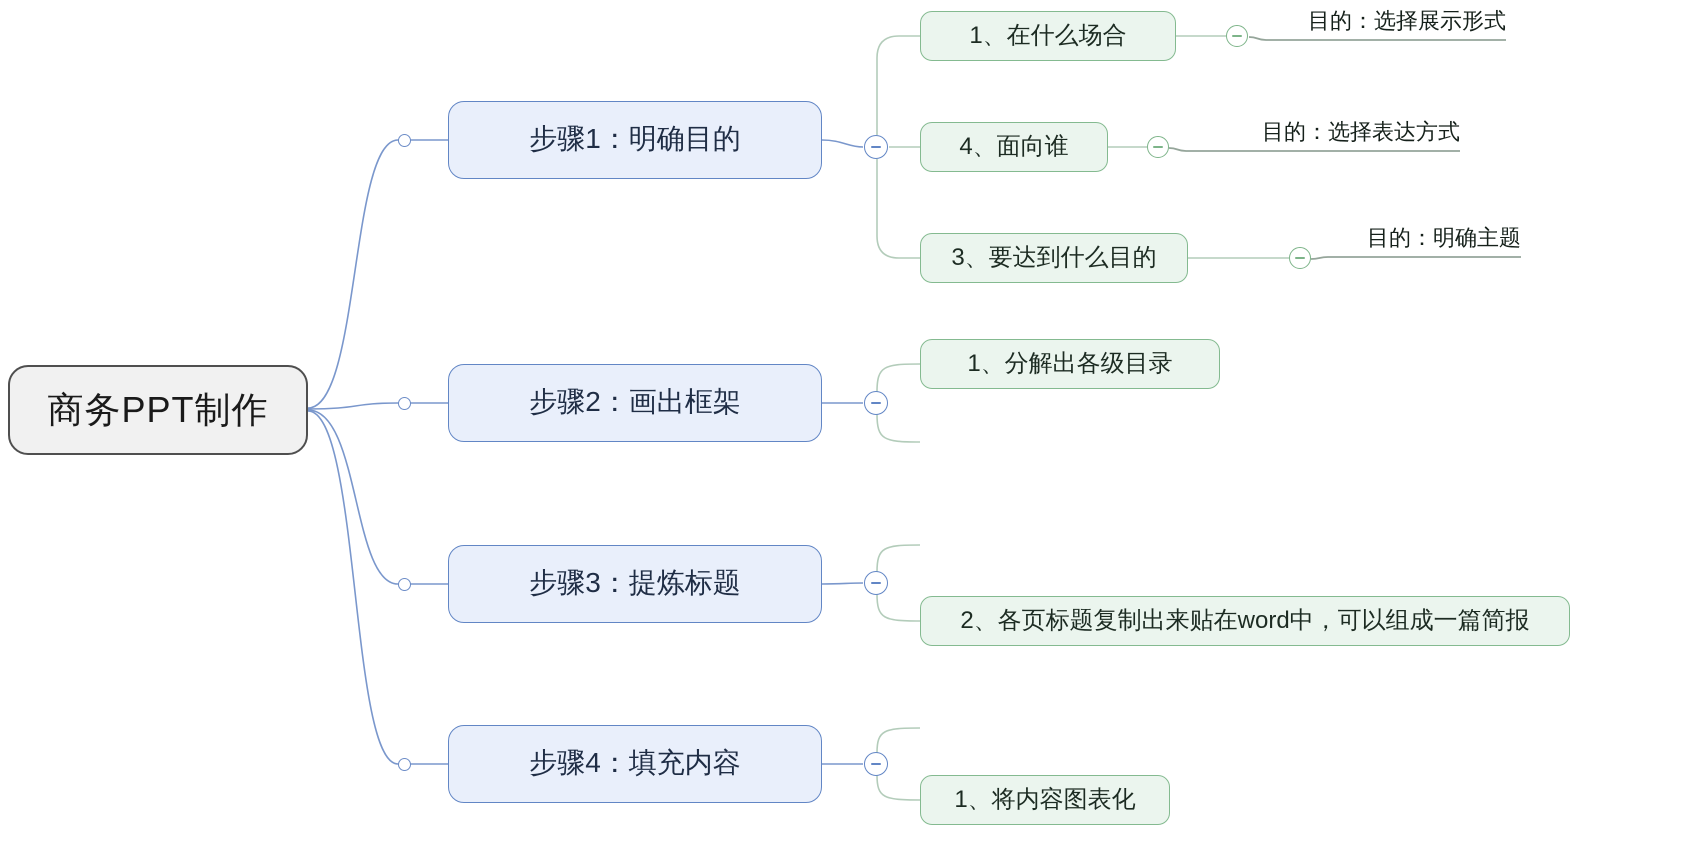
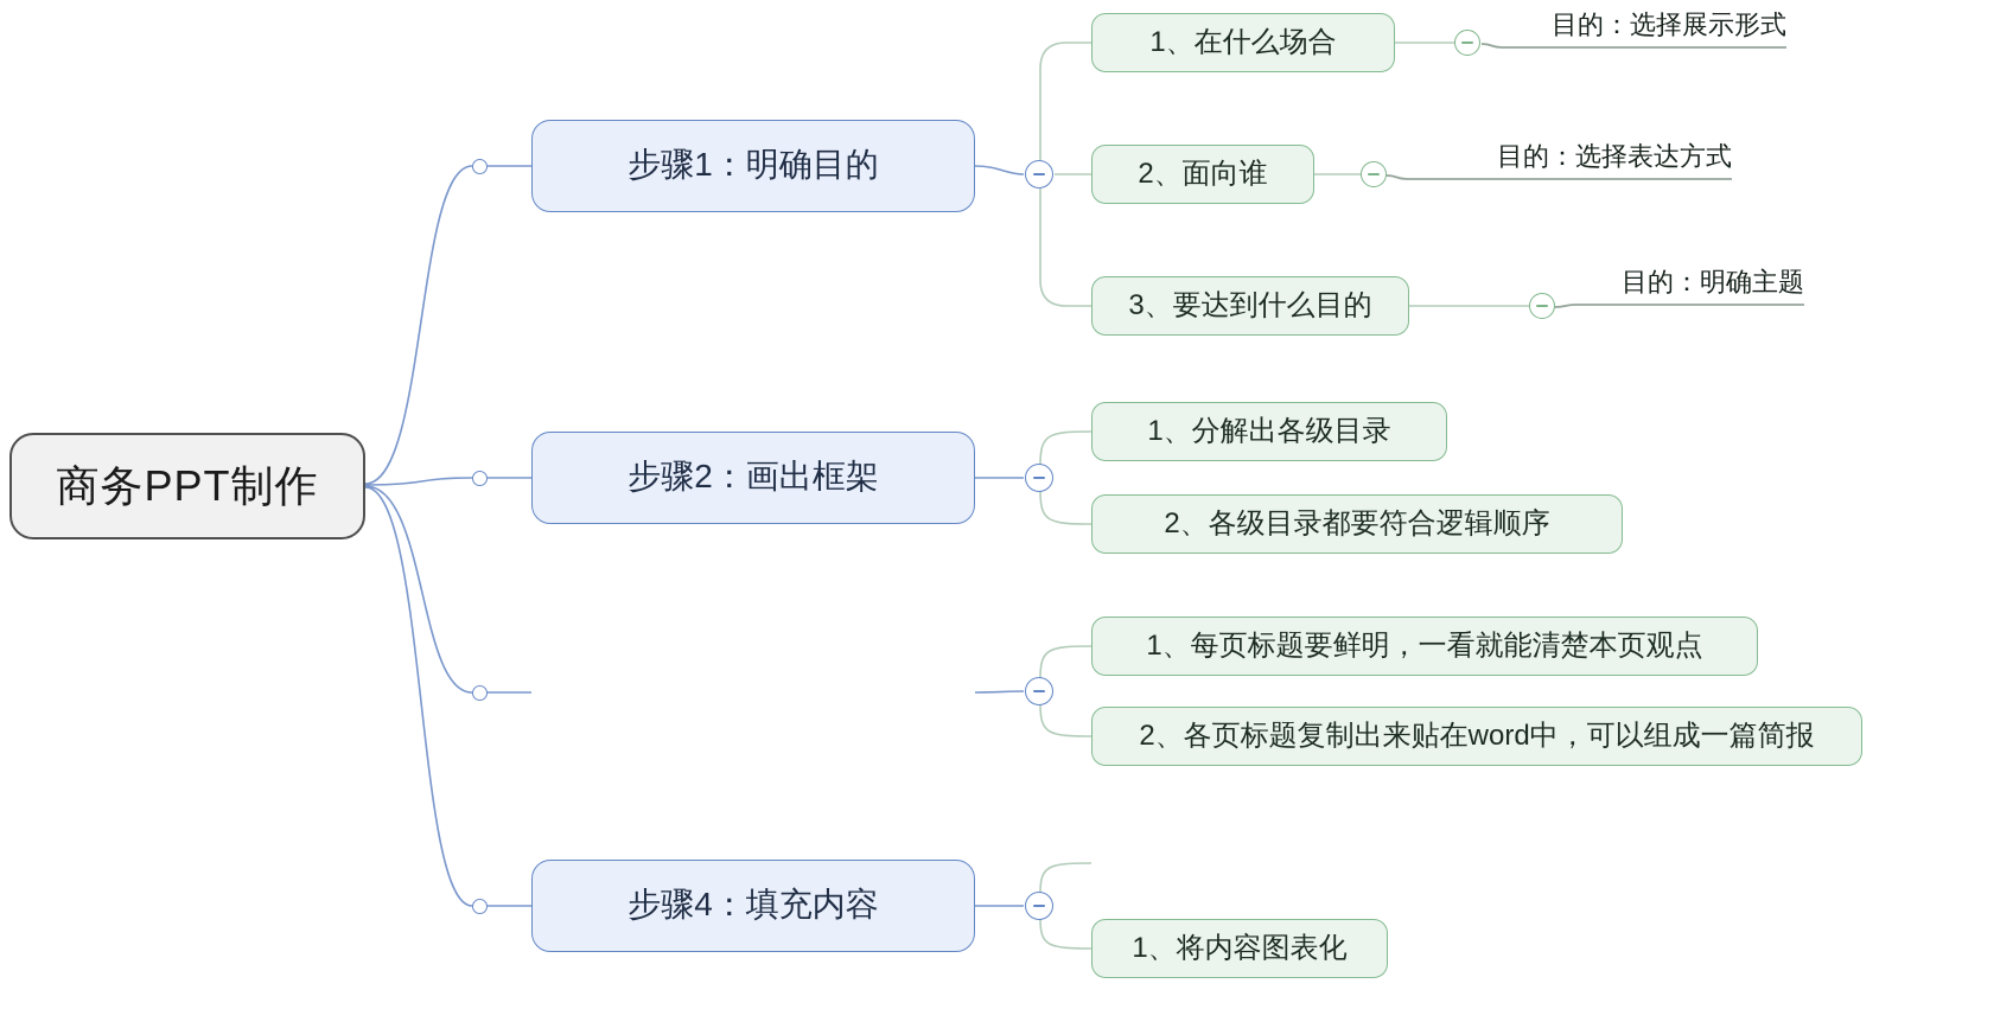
  商务PPT制作
  步骤1：明确目的
  步骤2：画出框架
- 步骤3：提炼标题
  步骤4：填充内容
  1、在什么场合
- 4、面向谁
+ 2、面向谁
  3、要达到什么目的
  目的：选择展示形式
  目的：选择表达方式
  目的：明确主题
  1、分解出各级目录
+ 2、各级目录都要符合逻辑顺序
+ 1、每页标题要鲜明，一看就能清楚本页观点
  2、各页标题复制出来贴在word中，可以组成一篇简报
  1、将内容图表化
